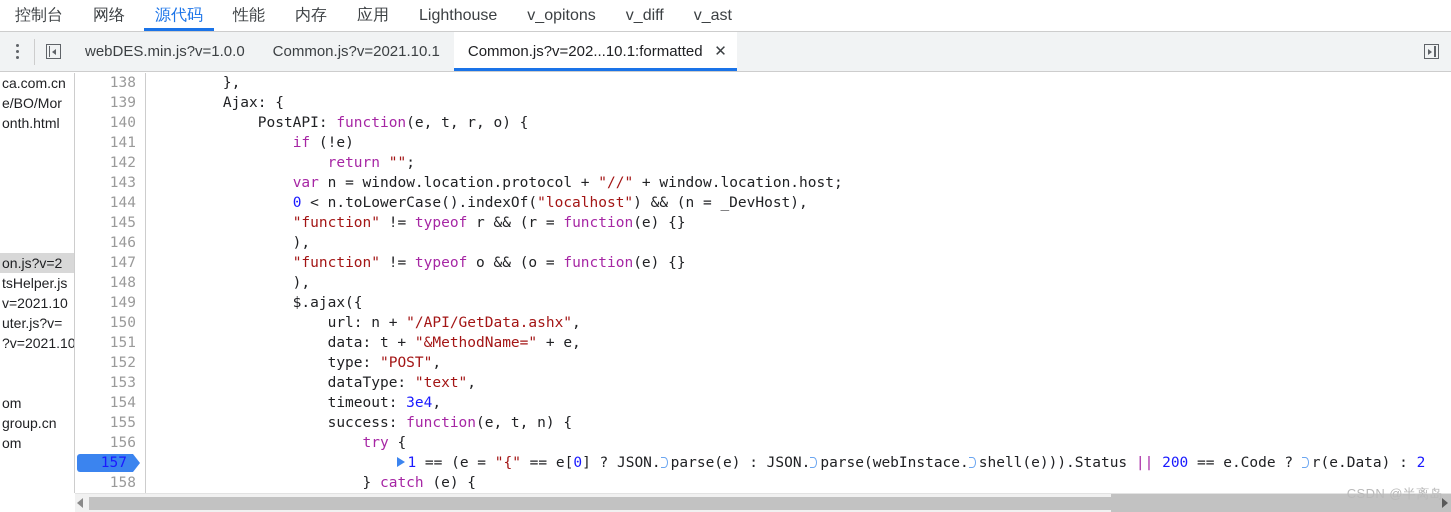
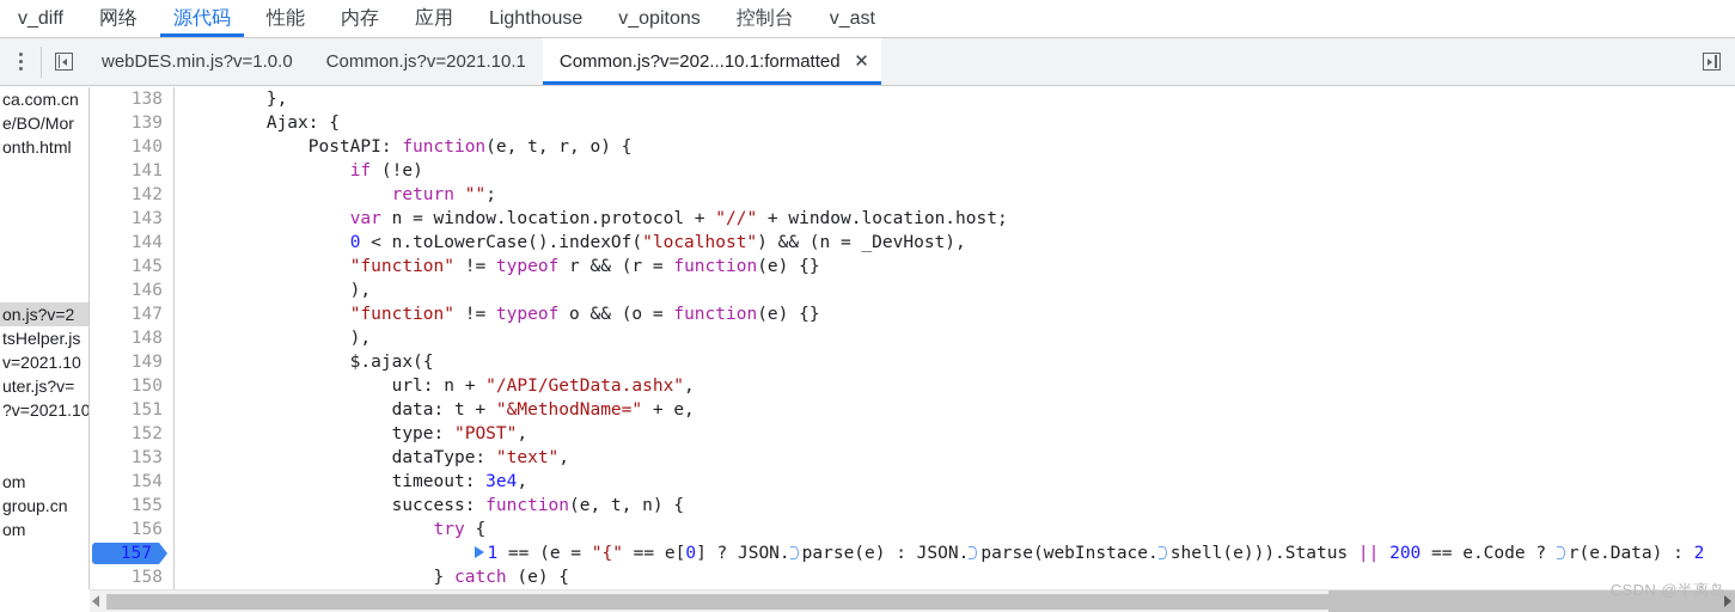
- 控制台
+ v_diff
  网络
  源代码
  性能
  内存
  应用
  Lighthouse
  v_opitons
- v_diff
+ 控制台
  v_ast
  webDES.min.js?v=1.0.0
  Common.js?v=2021.10.1
  Common.js?v=202...10.1:formatted
  ✕
  ca.com.cn
  e/BO/Mor
  onth.html
  on.js?v=2
  tsHelper.js
  v=2021.10
  uter.js?v=
  ?v=2021.10
  om
  group.cn
  om
  138
  139
  140
  141
  142
  143
  144
  145
  146
  147
  148
  149
  150
  151
  152
  153
  154
  155
  156
  157
  158
  },
  Ajax: {
  PostAPI: function(e, t, r, o) {
  if (!e)
  return "";
  var n = window.location.protocol + "//" + window.location.host;
  0 < n.toLowerCase().indexOf("localhost") && (n = _DevHost),
  "function" != typeof r && (r = function(e) {}
  ),
  "function" != typeof o && (o = function(e) {}
  ),
  $.ajax({
  url: n + "/API/GetData.ashx",
  data: t + "&MethodName=" + e,
  type: "POST",
  dataType: "text",
  timeout: 3e4,
  success: function(e, t, n) {
  try {
  1 == (e = "{" == e[0] ? JSON. parse(e) : JSON. parse(webInstace. shell(e))).Status || 200 == e.Code ? r(e.Data) : 2
  } catch (e) {
  CSDN @半离岛
